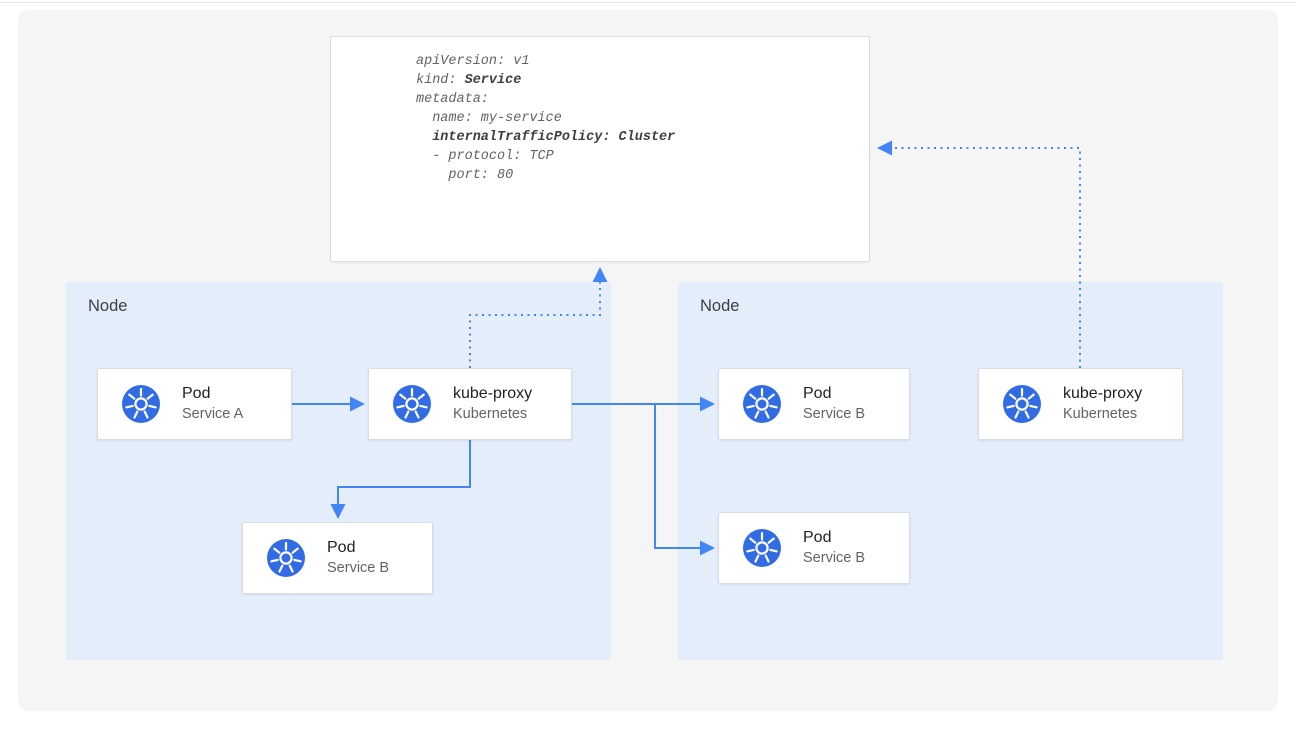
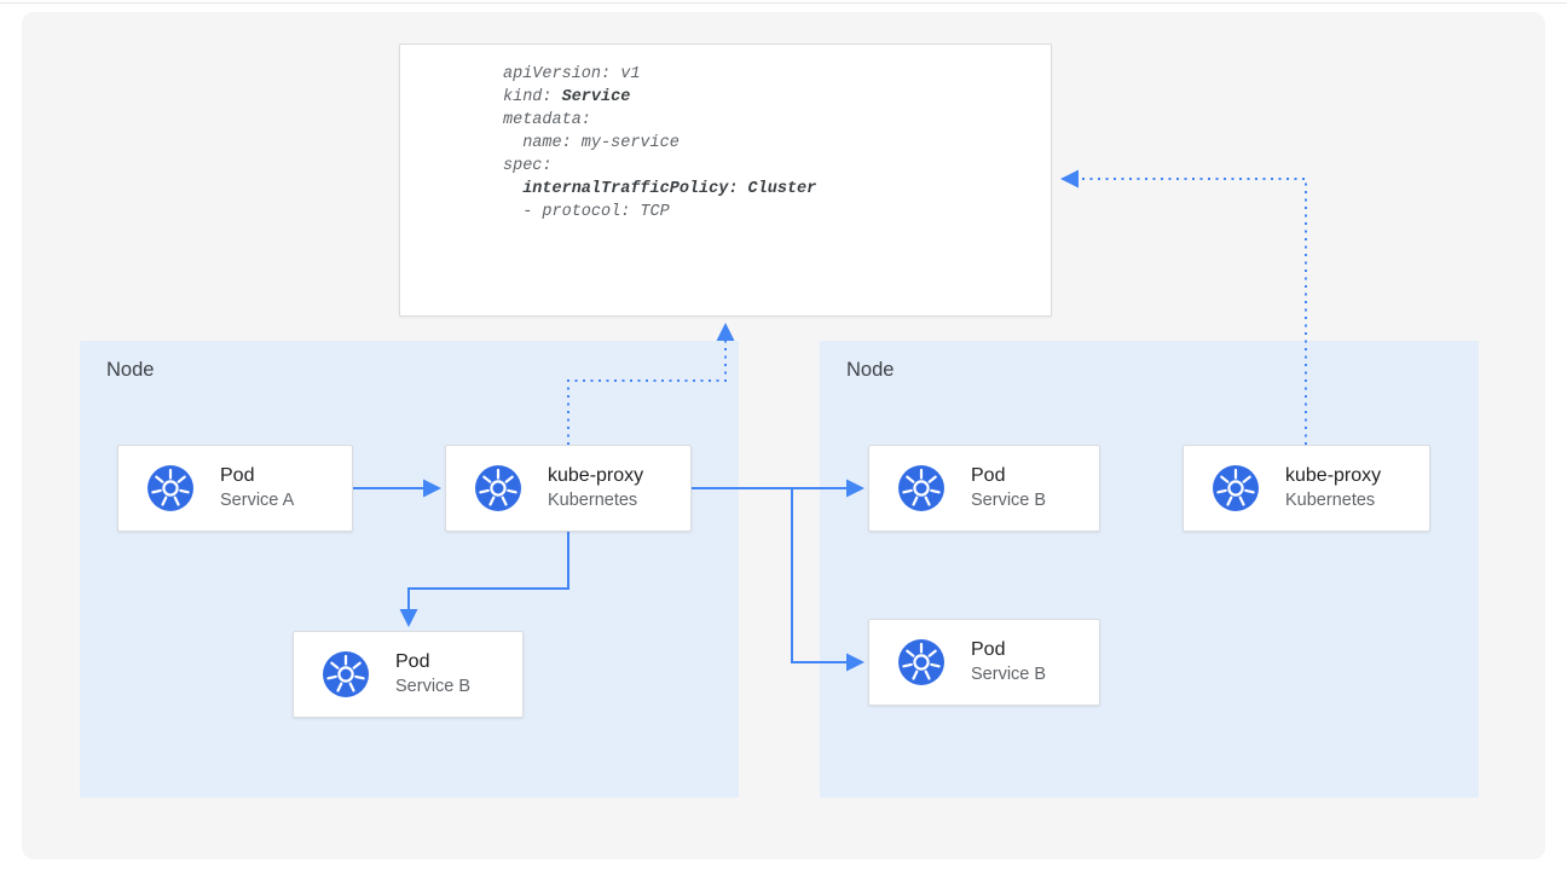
  Node
  Node
  apiVersion: v1
  kind: Service
  metadata:
  name: my-service
+ spec:
  internalTrafficPolicy: Cluster
  - protocol: TCP
- port: 80
  Pod
  Service A
  kube-proxy
  Kubernetes
  Pod
  Service B
  Pod
  Service B
  Pod
  Service B
  kube-proxy
  Kubernetes
